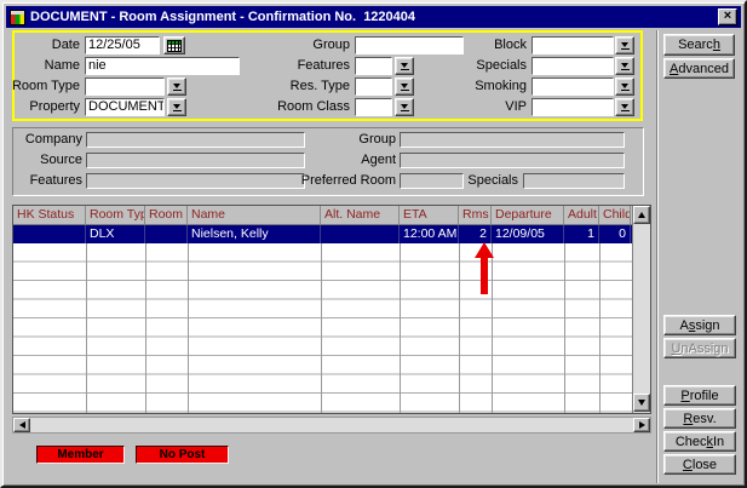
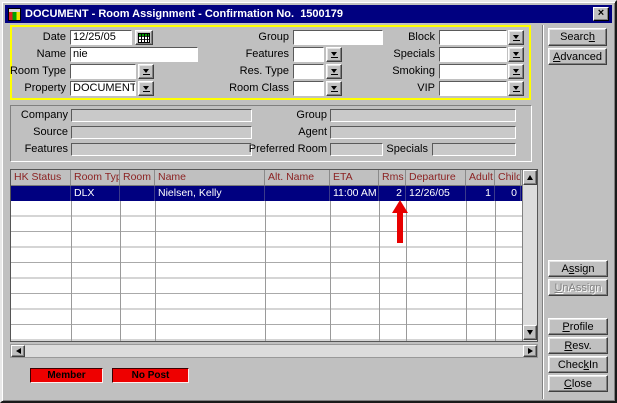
- DOCUMENT - Room Assignment - Confirmation No. 1220404
+ DOCUMENT - Room Assignment - Confirmation No. 1500179
  ×
  Date
  12/25/05
  Name
  nie
  Room Type
  Property
  DOCUMENT
  Group
  Features
  Res. Type
  Room Class
  Block
  Specials
  Smoking
  VIP
  Searc
  h
  A
  dvanced
  Company
  Group
  Source
  Agent
  Features
  Preferred Room
  Specials
  HK Status
  Room Typ
  Room
  Name
  Alt. Name
  ETA
  Rms
  Departure
  Adult
  Child
  DLX
  Nielsen, Kelly
- 12:00 AM
+ 11:00 AM
  2
- 12/09/05
+ 12/26/05
  1
  0
  Member
  No Post
  A
  s
  sign
  U
  nAssign
  P
  rofile
  R
  esv.
  Chec
  k
  In
  C
  lose
